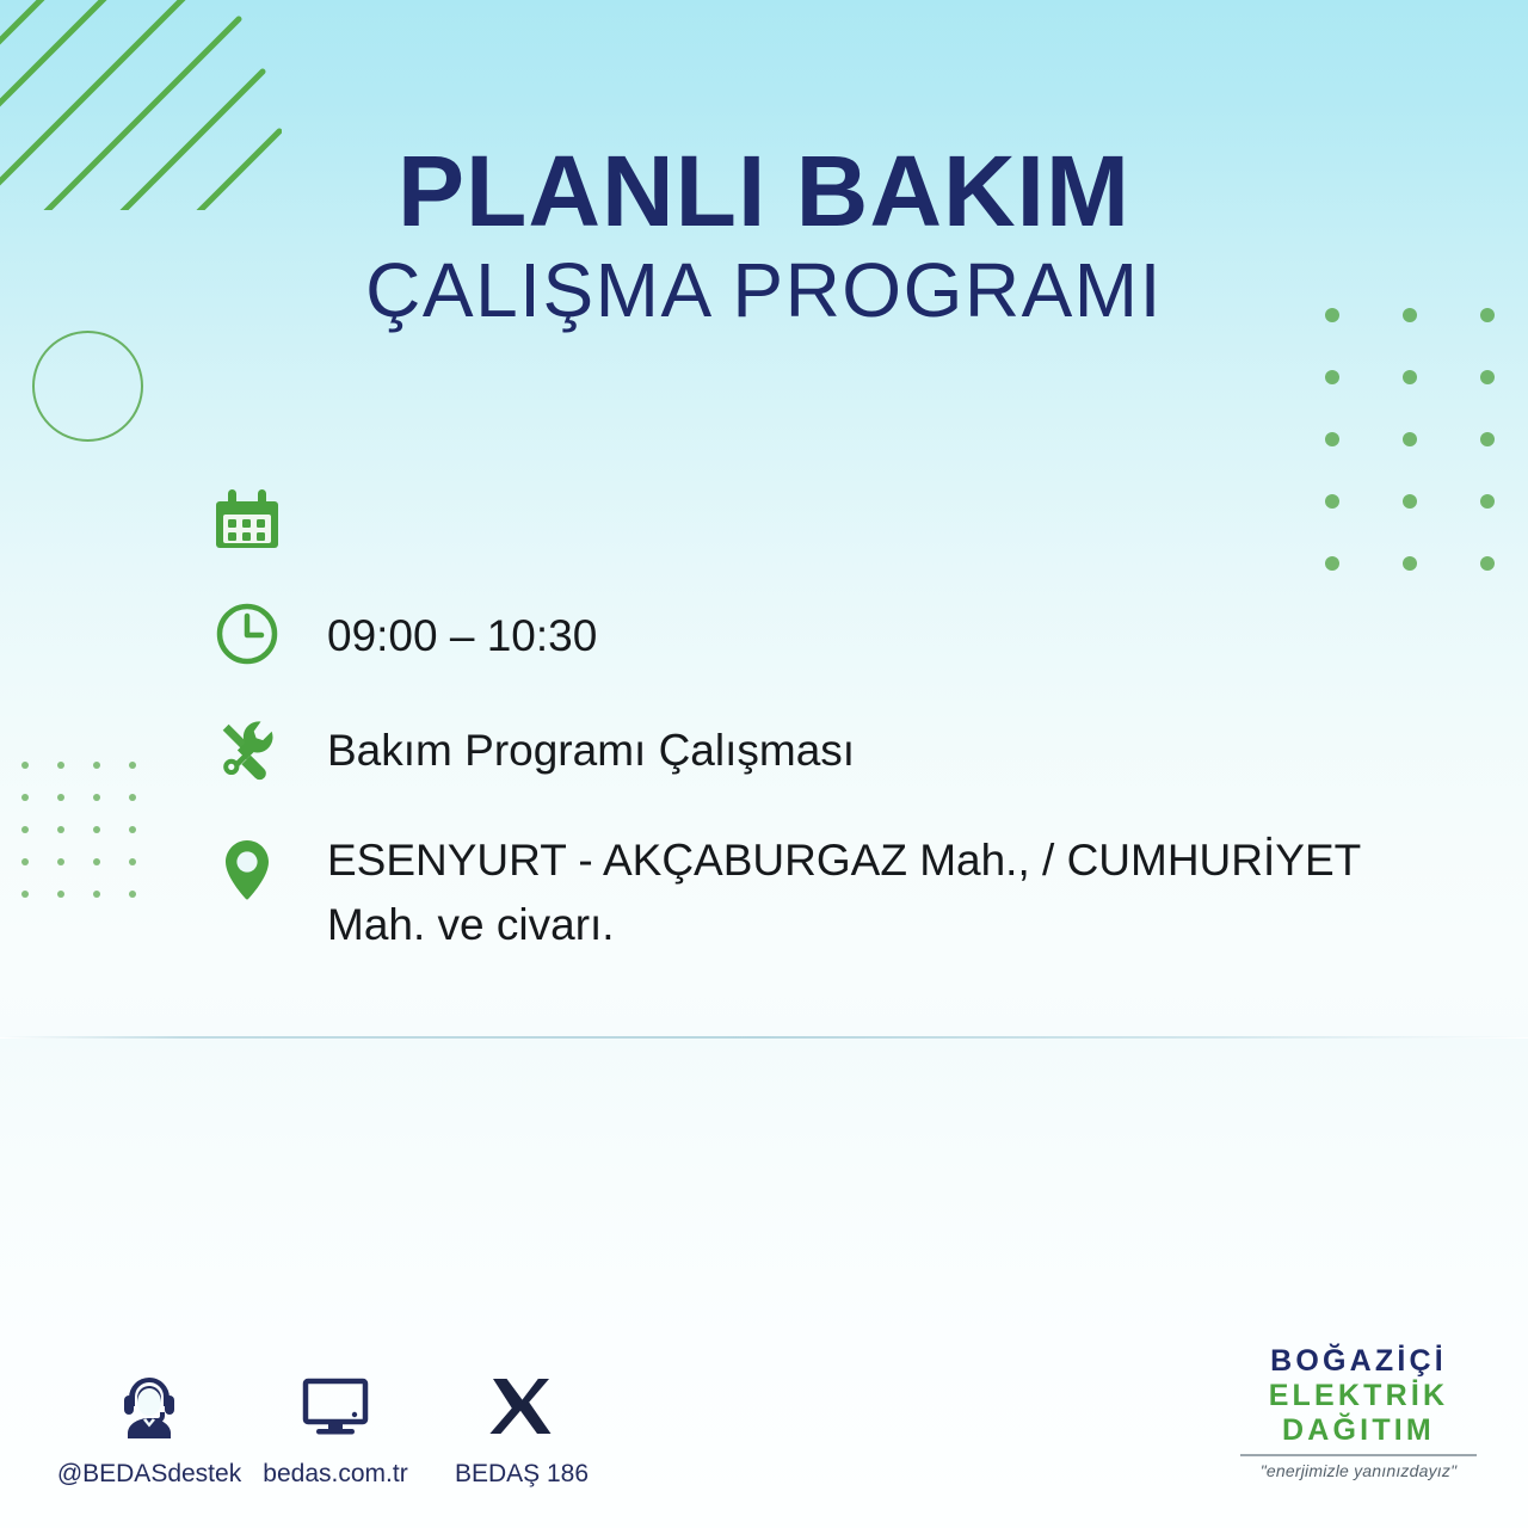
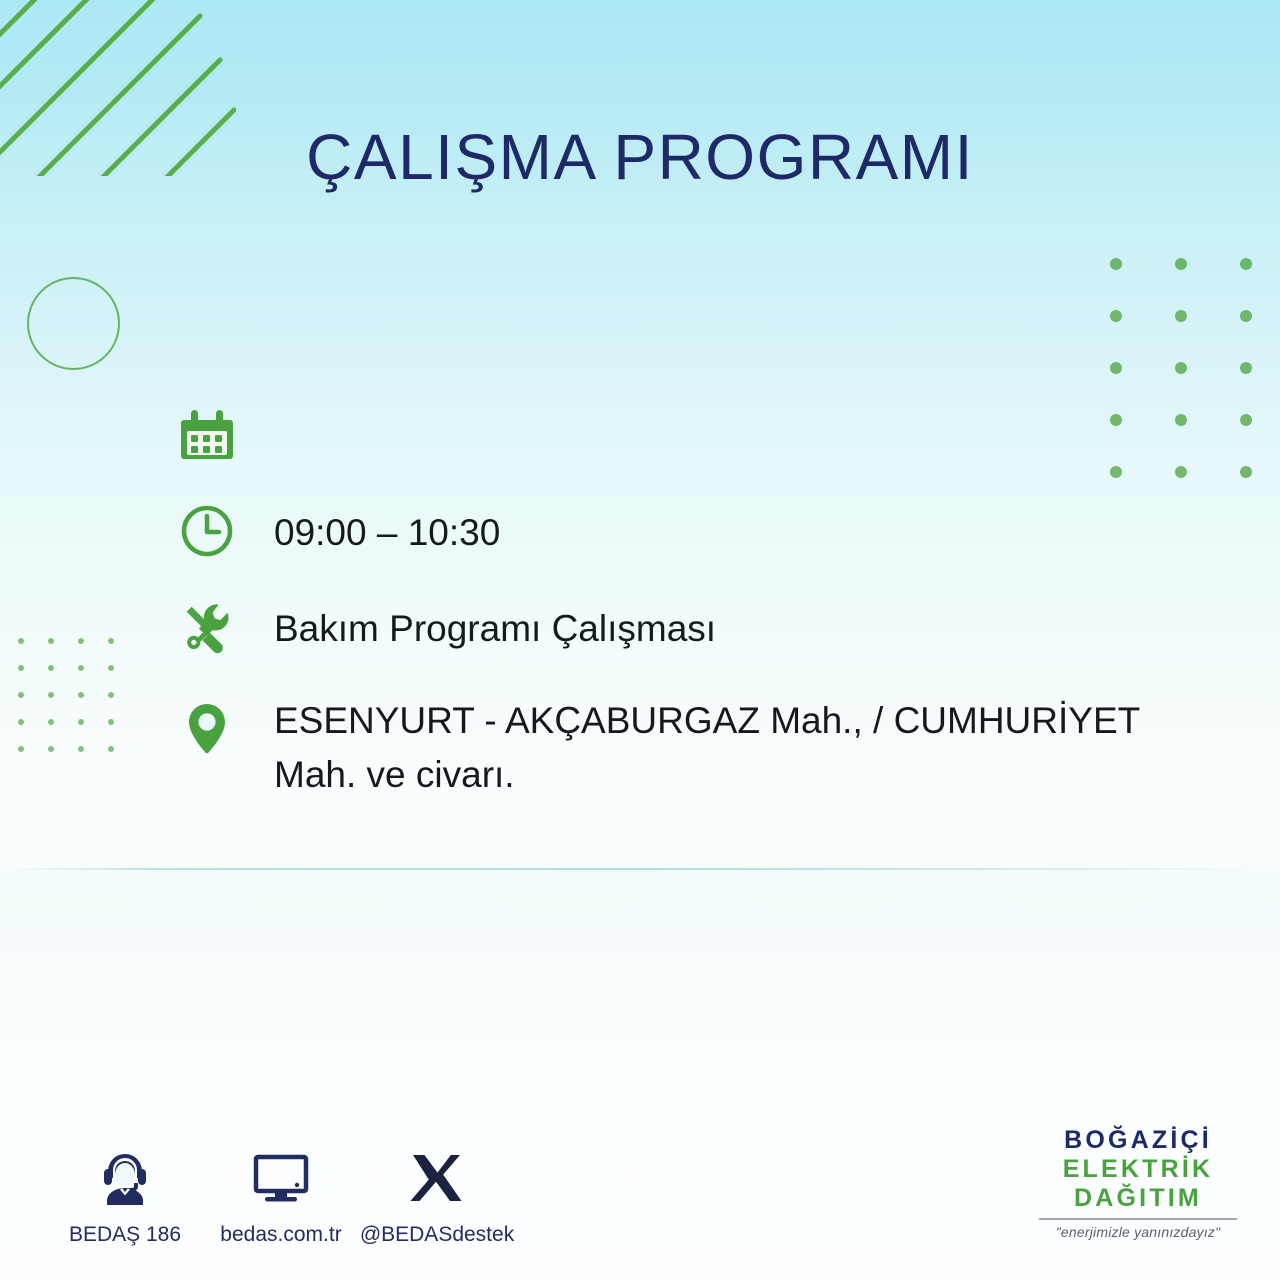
- PLANLI BAKIM
  ÇALIŞMA PROGRAMI
  09:00 – 10:30
  Bakım Programı Çalışması
  ESENYURT - AKÇABURGAZ Mah., / CUMHURİYET Mah. ve civarı.
- @BEDASdestek
+ BEDAŞ 186
  bedas.com.tr
- BEDAŞ 186
+ @BEDASdestek
  BOĞAZİÇİ
  ELEKTRİK
  DAĞITIM
  "enerjimizle yanınızdayız"
